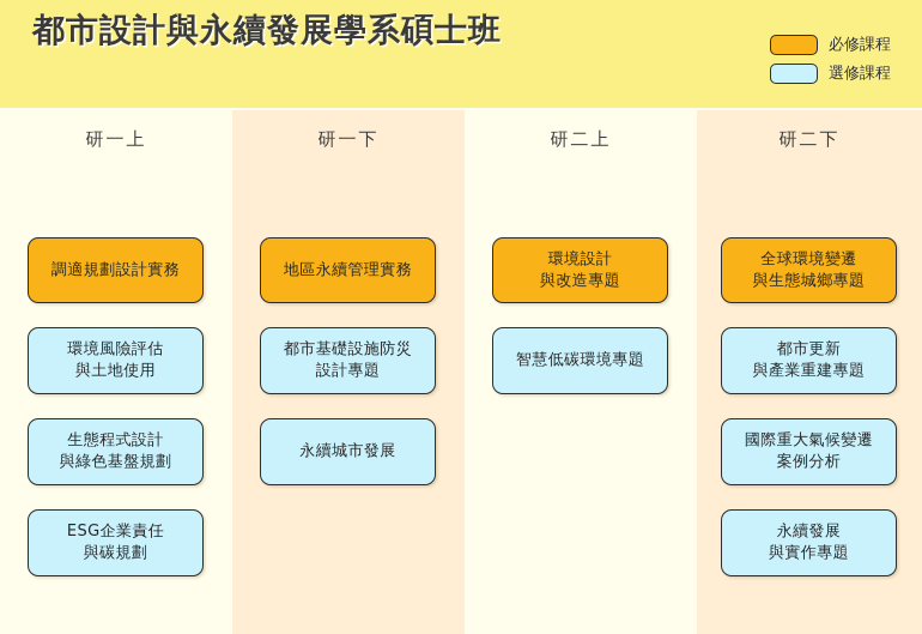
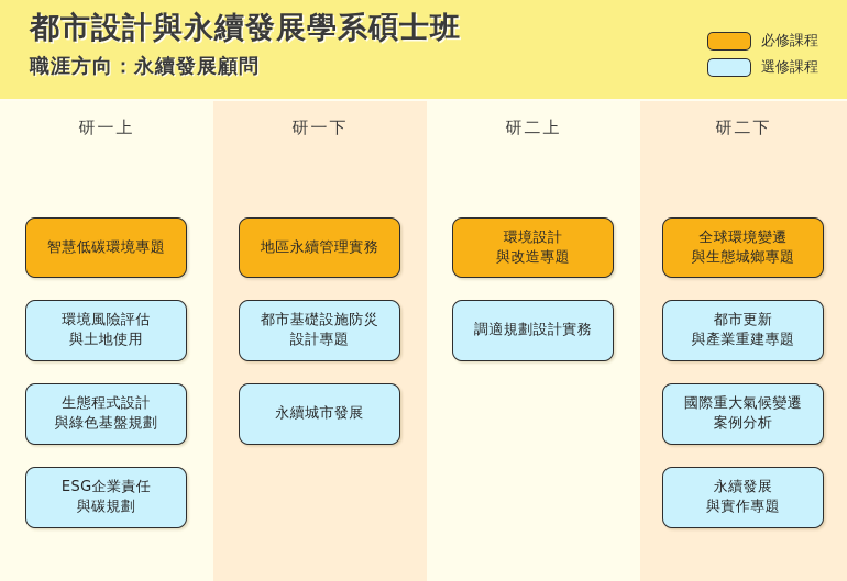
  都市設計與永續發展學系碩士班
+ 職涯方向：永續發展顧問
  必修課程
  選修課程
  研一上
- 調適規劃設計實務
+ 智慧低碳環境專題
  環境風險評估
  與土地使用
  生態程式設計
  與綠色基盤規劃
  ESG企業責任
  與碳規劃
  研一下
  地區永續管理實務
  都市基礎設施防災
  設計專題
  永續城市發展
  研二上
  環境設計
  與改造專題
- 智慧低碳環境專題
+ 調適規劃設計實務
  研二下
  全球環境變遷
  與生態城鄉專題
  都市更新
  與產業重建專題
  國際重大氣候變遷
  案例分析
  永續發展
  與實作專題
